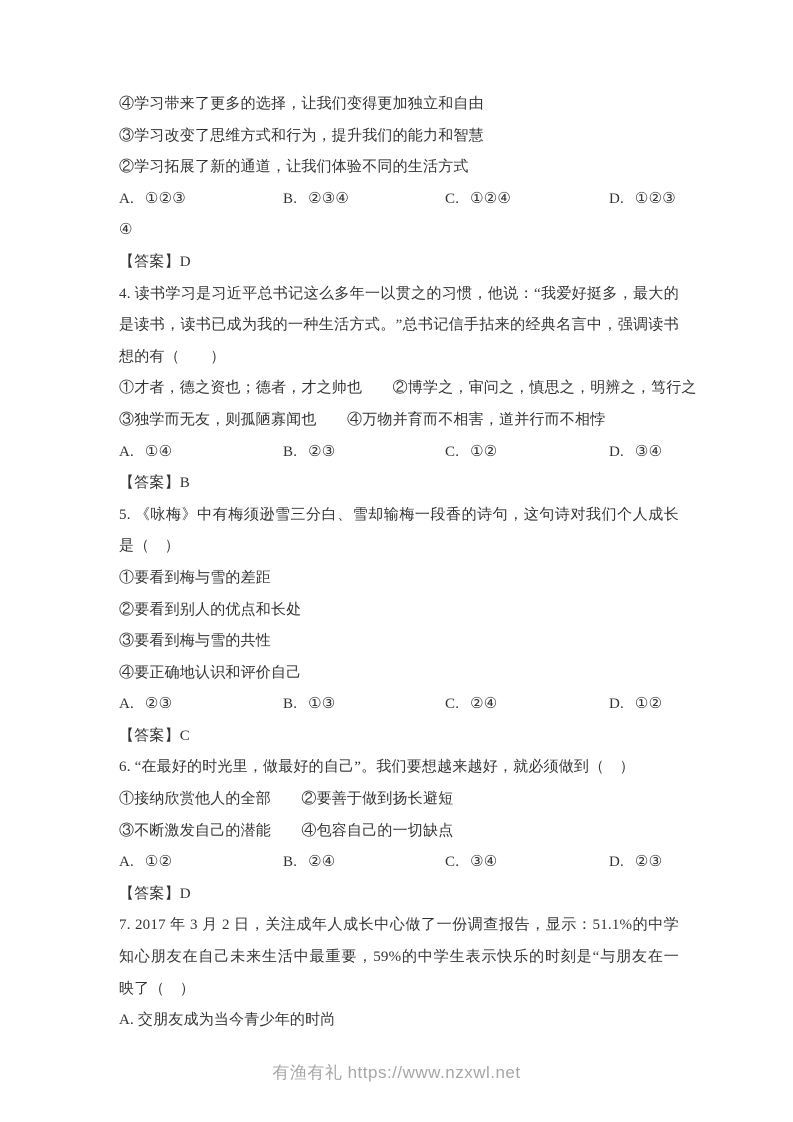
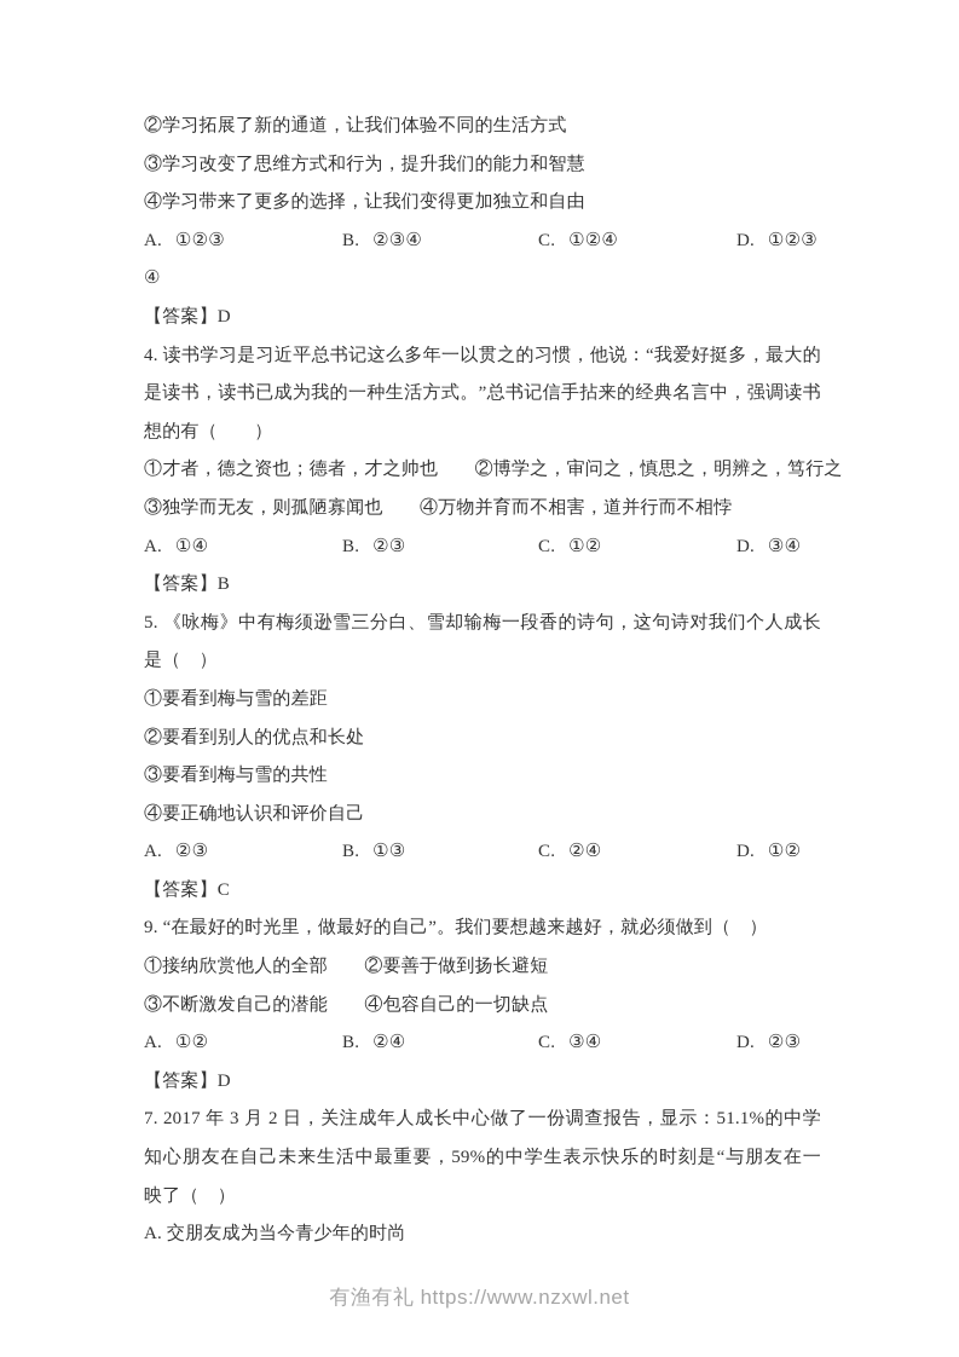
- ④学习带来了更多的选择，让我们变得更加独立和自由
+ ②学习拓展了新的通道，让我们体验不同的生活方式
  ③学习改变了思维方式和行为，提升我们的能力和智慧
- ②学习拓展了新的通道，让我们体验不同的生活方式
+ ④学习带来了更多的选择，让我们变得更加独立和自由
  A. ①②③
  B. ②③④
  C. ①②④
  D. ①②③
  ④
  【答案】D
  4. 读书学习是习近平总书记这么多年一以贯之的习惯，他说：“我爱好挺多，最大的
  是读书，读书已成为我的一种生活方式。”总书记信手拈来的经典名言中，强调读书
  想的有（ ）
  ①才者，德之资也；德者，才之帅也 ②博学之，审问之，慎思之，明辨之，笃行之
  ③独学而无友，则孤陋寡闻也 ④万物并育而不相害，道并行而不相悖
  A. ①④
  B. ②③
  C. ①②
  D. ③④
  【答案】B
  5. 《咏梅》中有梅须逊雪三分白、雪却输梅一段香的诗句，这句诗对我们个人成长
  是（ ）
  ①要看到梅与雪的差距
  ②要看到别人的优点和长处
  ③要看到梅与雪的共性
  ④要正确地认识和评价自己
  A. ②③
  B. ①③
  C. ②④
  D. ①②
  【答案】C
- 6. “在最好的时光里，做最好的自己”。我们要想越来越好，就必须做到（ ）
+ 9. “在最好的时光里，做最好的自己”。我们要想越来越好，就必须做到（ ）
  ①接纳欣赏他人的全部 ②要善于做到扬长避短
  ③不断激发自己的潜能 ④包容自己的一切缺点
  A. ①②
  B. ②④
  C. ③④
  D. ②③
  【答案】D
  7. 2017 年 3 月 2 日，关注成年人成长中心做了一份调查报告，显示：51.1%的中学
  知心朋友在自己未来生活中最重要，59%的中学生表示快乐的时刻是“与朋友在一
  映了（ ）
  A. 交朋友成为当今青少年的时尚
  有渔有礼 https://www.nzxwl.net
